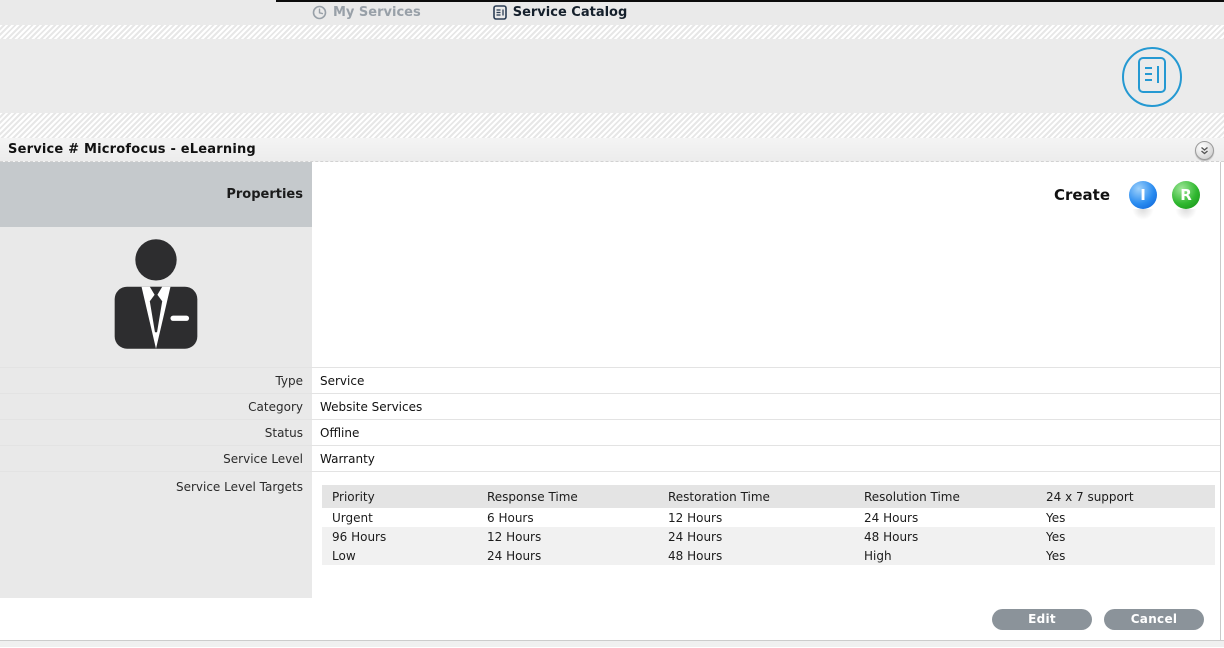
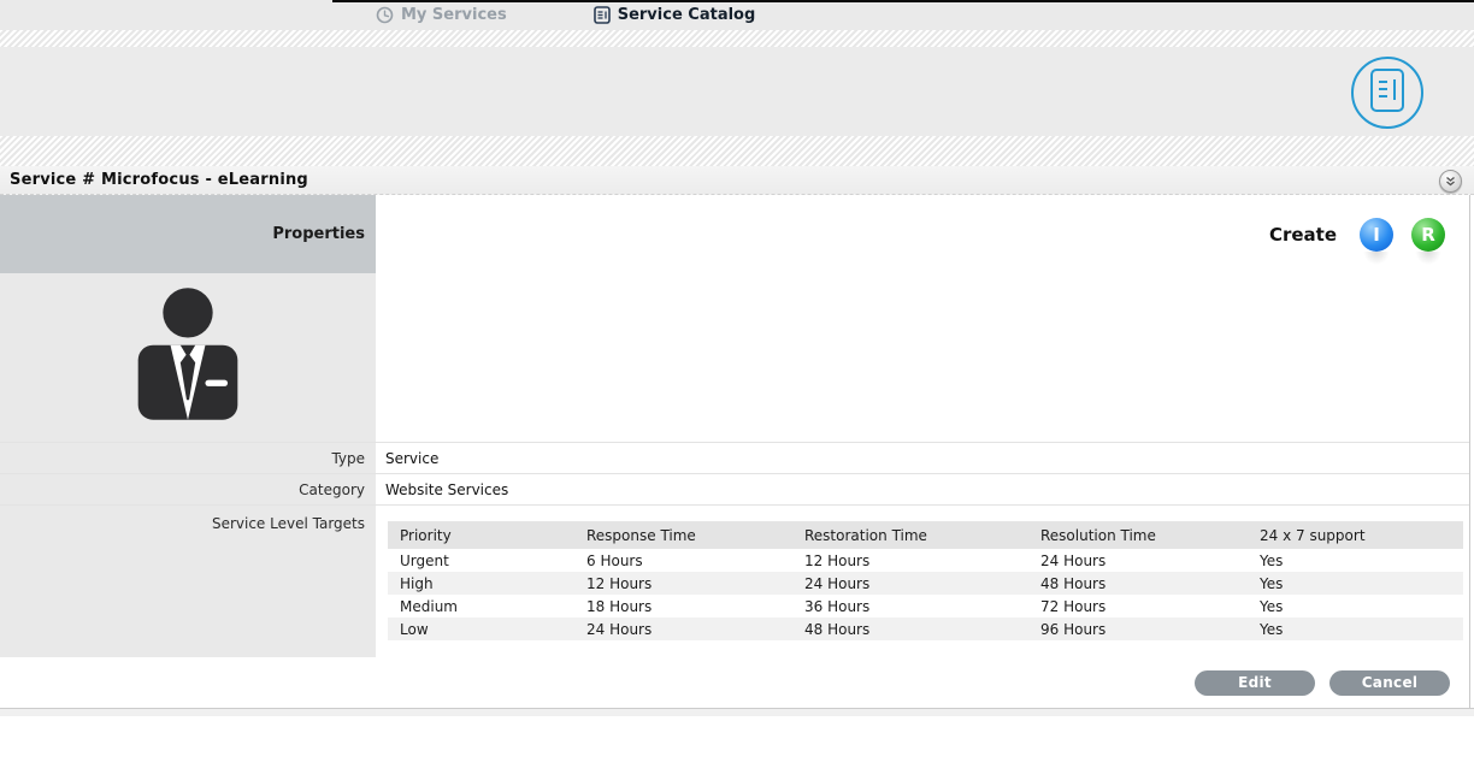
  My Services
  Service Catalog
  Service # Microfocus - eLearning
  Properties
  Create
  I
  R
  Type
  Service
  Category
  Website Services
- Status
- Offline
- Service Level
- Warranty
  Service Level Targets
  Priority	Response Time	Restoration Time	Resolution Time	24 x 7 support
  Urgent	6 Hours	12 Hours	24 Hours	Yes
- 96 Hours	12 Hours	24 Hours	48 Hours	Yes
+ High	12 Hours	24 Hours	48 Hours	Yes
+ Medium	18 Hours	36 Hours	72 Hours	Yes
- Low	24 Hours	48 Hours	High	Yes
+ Low	24 Hours	48 Hours	96 Hours	Yes
  Edit
  Cancel
